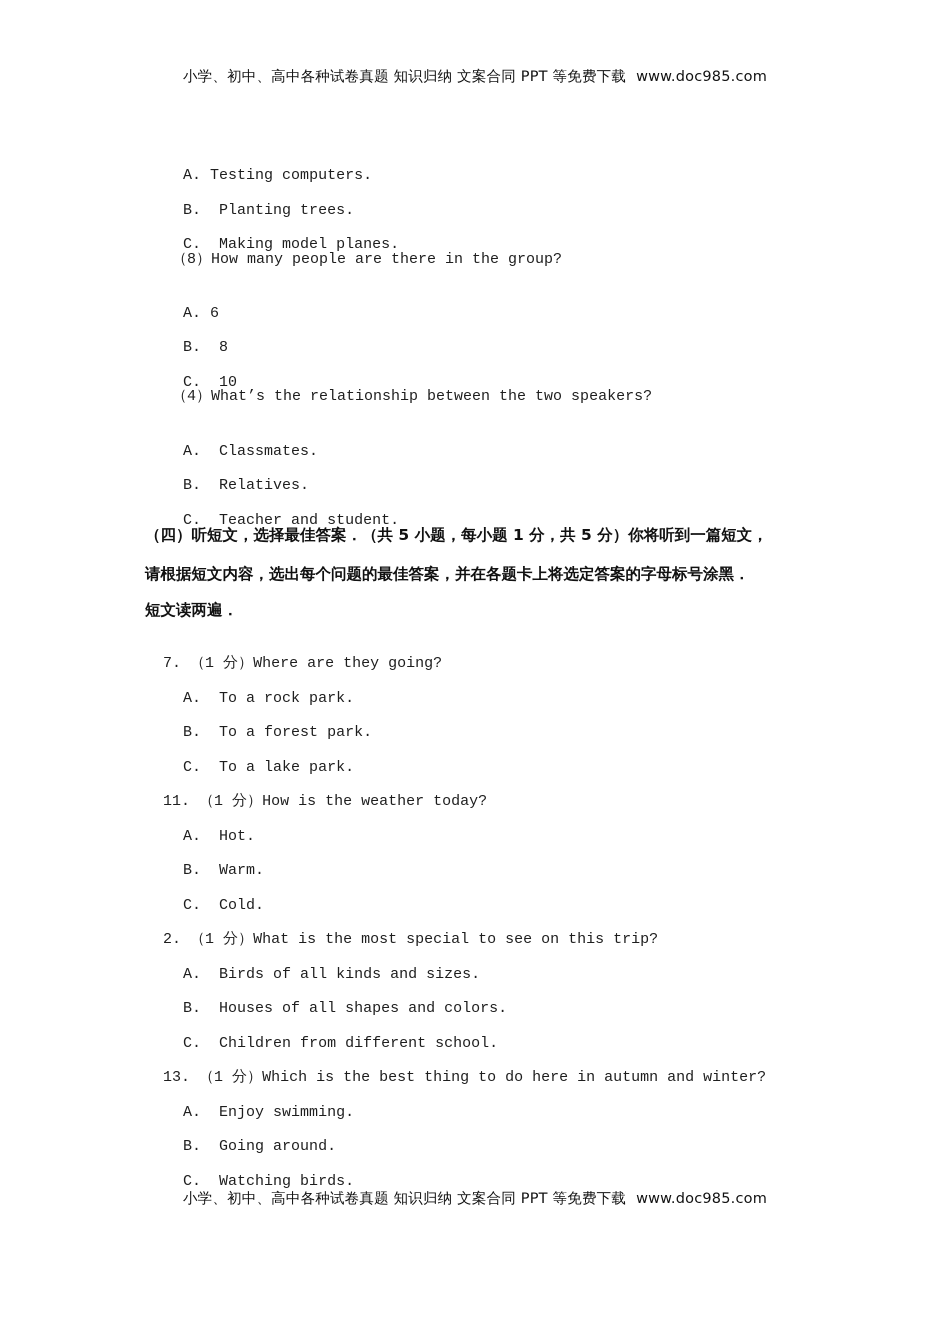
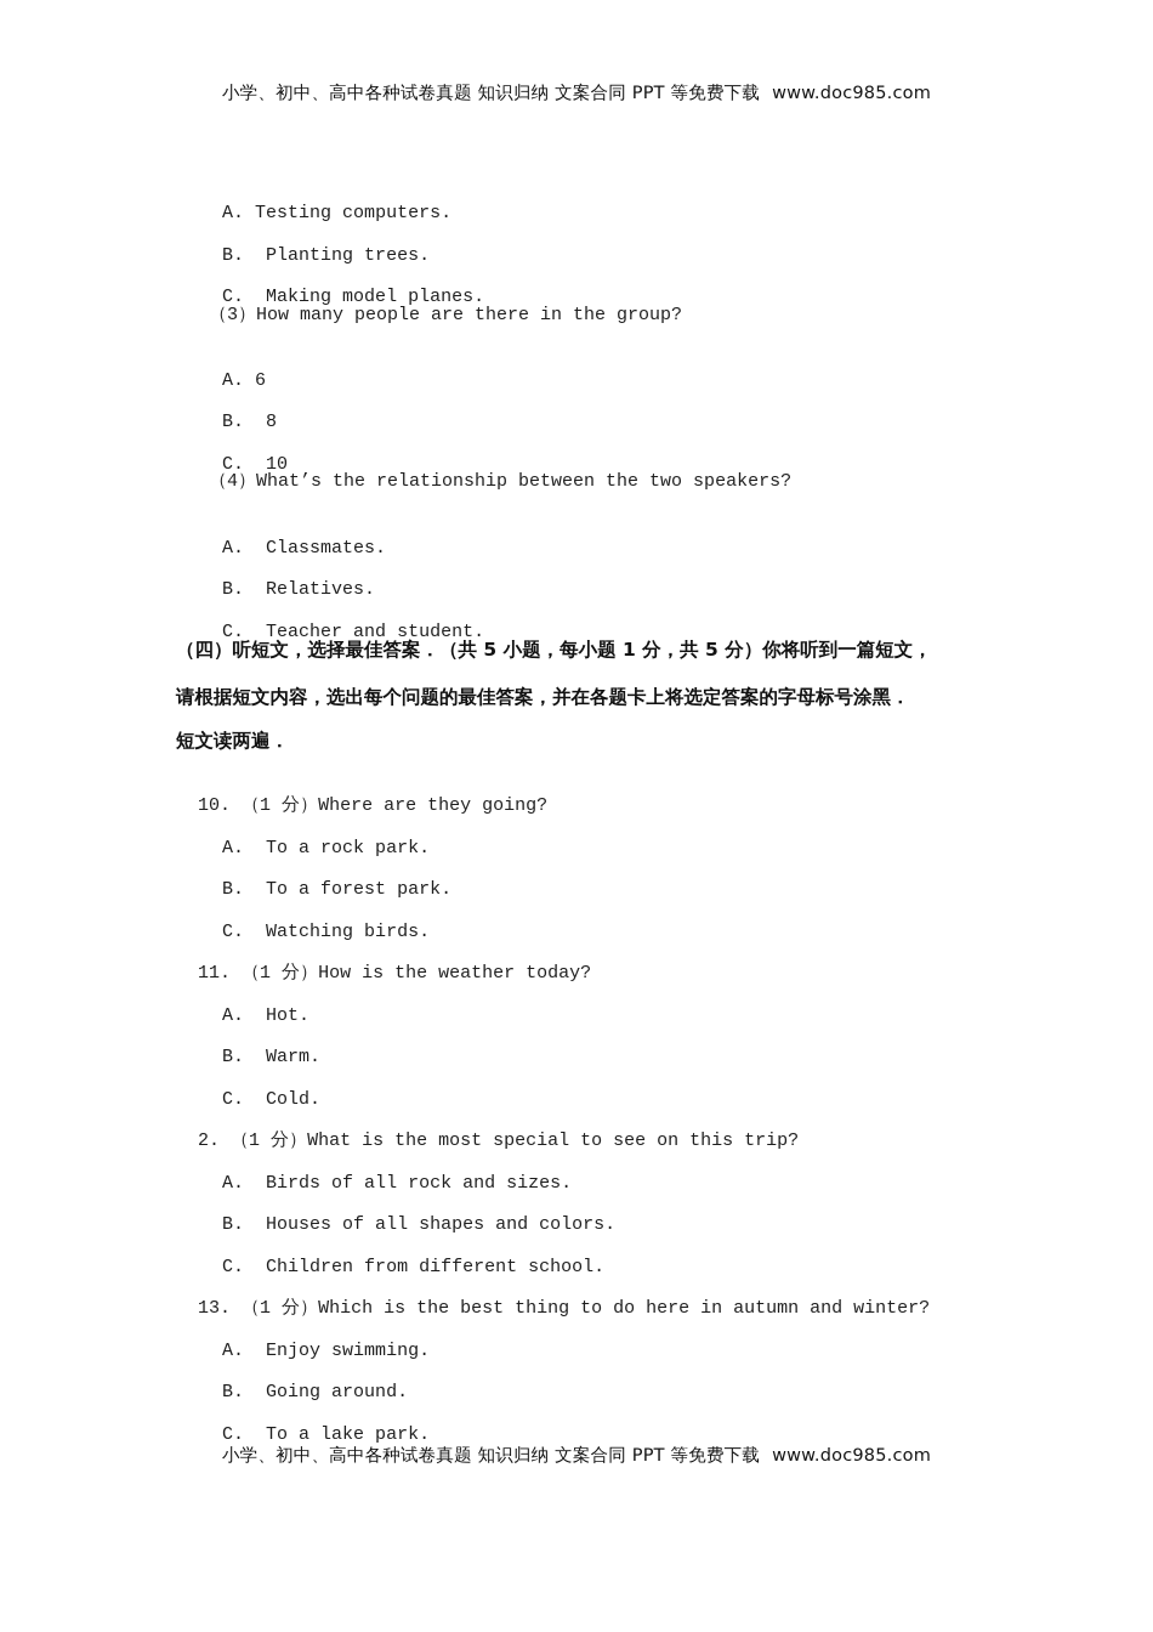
  小学、初中、高中各种试卷真题 知识归纳 文案合同 PPT 等免费下载 www.doc985.com
  A. Testing computers.
  B. Planting trees.
  C. Making model planes.
- （8）How many people are there in the group?
+ （3）How many people are there in the group?
  A. 6
  B. 8
  C. 10
  （4）What’s the relationship between the two speakers?
  A. Classmates.
  B. Relatives.
  C. Teacher and student.
  （四）听短文，选择最佳答案．（共 5 小题，每小题 1 分，共 5 分）你将听到一篇短文，
  请根据短文内容，选出每个问题的最佳答案，并在各题卡上将选定答案的字母标号涂黑．
  短文读两遍．
- 7. （1 分）Where are they going?
+ 10. （1 分）Where are they going?
  A. To a rock park.
  B. To a forest park.
- C. To a lake park.
+ C. Watching birds.
  11. （1 分）How is the weather today?
  A. Hot.
  B. Warm.
  C. Cold.
  2. （1 分）What is the most special to see on this trip?
- A. Birds of all kinds and sizes.
+ A. Birds of all rock and sizes.
  B. Houses of all shapes and colors.
  C. Children from different school.
  13. （1 分）Which is the best thing to do here in autumn and winter?
  A. Enjoy swimming.
  B. Going around.
- C. Watching birds.
+ C. To a lake park.
  小学、初中、高中各种试卷真题 知识归纳 文案合同 PPT 等免费下载 www.doc985.com
